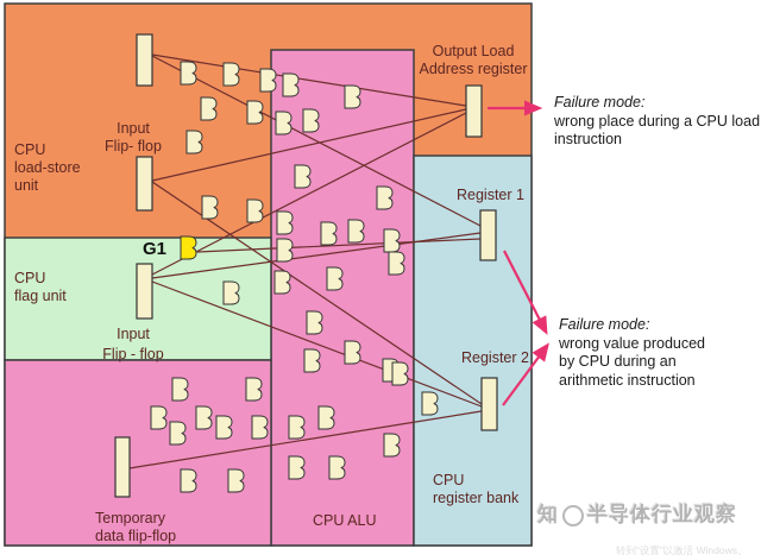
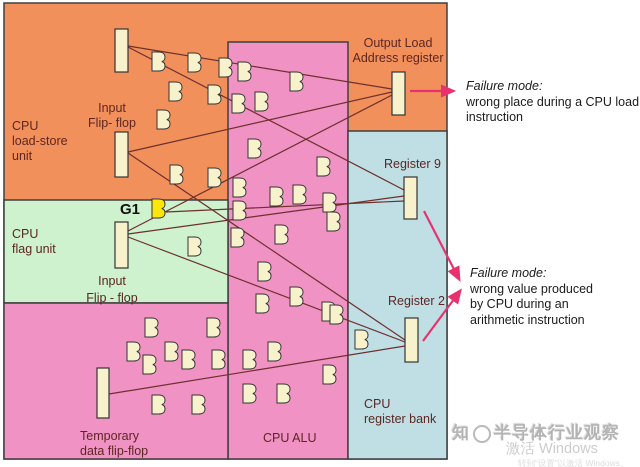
  CPU
  load-store
  unit
  Input
  Flip- flop
  G1
  CPU
  flag unit
  Input
  Flip - flop
  Temporary
  data flip-flop
  CPU ALU
  Output Load
  Address register
- Register 1
+ Register 9
  Register 2
  CPU
  register bank
  Failure mode:
  wrong place during a CPU load
  instruction
  Failure mode:
  wrong value produced
  by CPU during an
  arithmetic instruction
  知
  半导体行业观察
+ 激活 Windows
  转到“设置”以激活 Windows。
